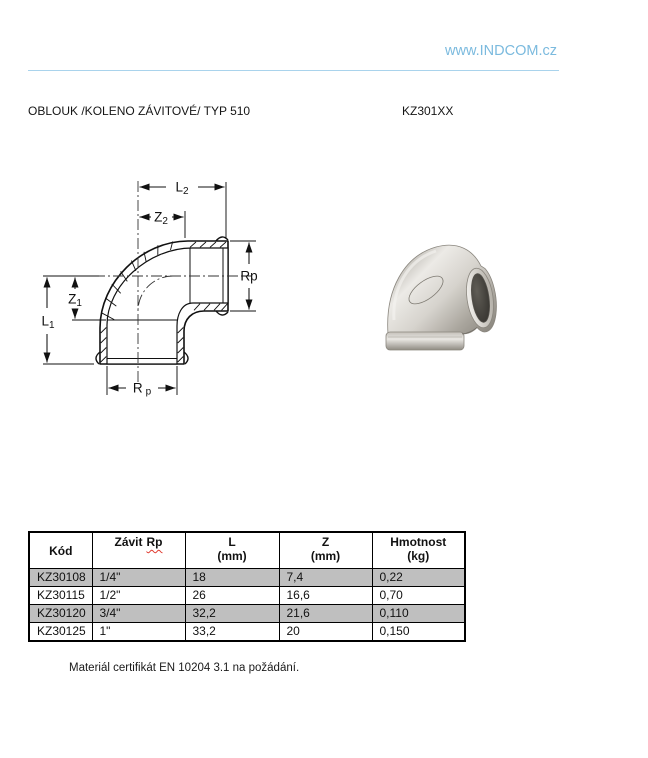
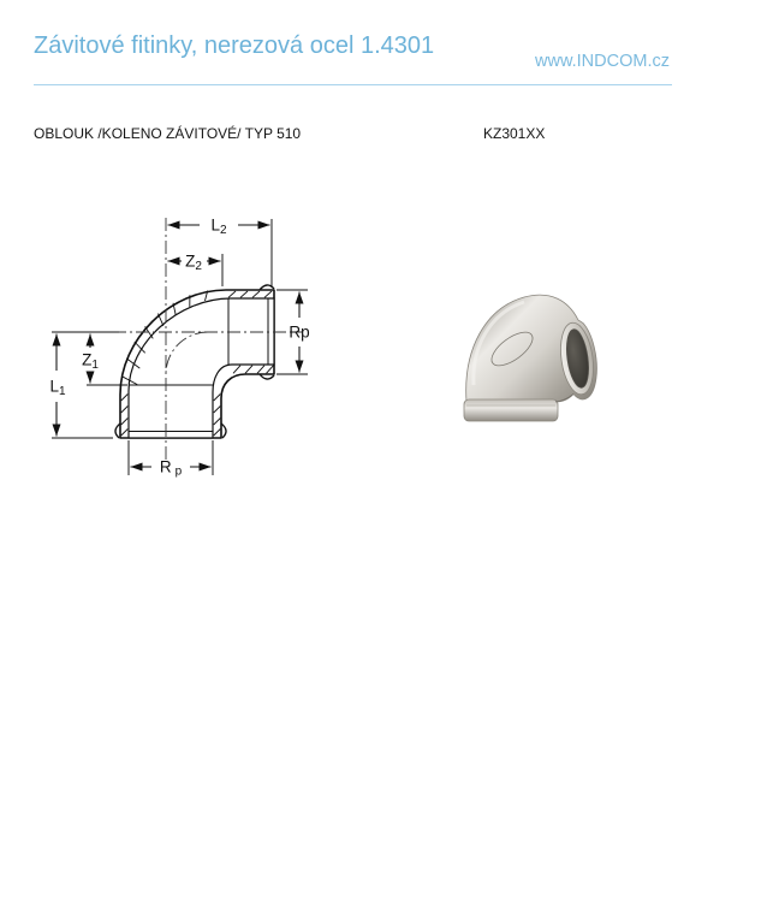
+ Závitové fitinky, nerezová ocel 1.4301
  www.INDCOM.cz
  OBLOUK /KOLENO ZÁVITOVÉ/ TYP 510
  KZ301XX
  L2
  Z2
  Rp
  Z1
  L1
  R p
- Kód	Závit Rp	L(mm)	Z(mm)	Hmotnost(kg)
- KZ30108	1/4"	18	7,4	0,22
- KZ30115	1/2"	26	16,6	0,70
- KZ30120	3/4"	32,2	21,6	0,110
- KZ30125	1"	33,2	20	0,150
- Materiál certifikát EN 10204 3.1 na požádání.
